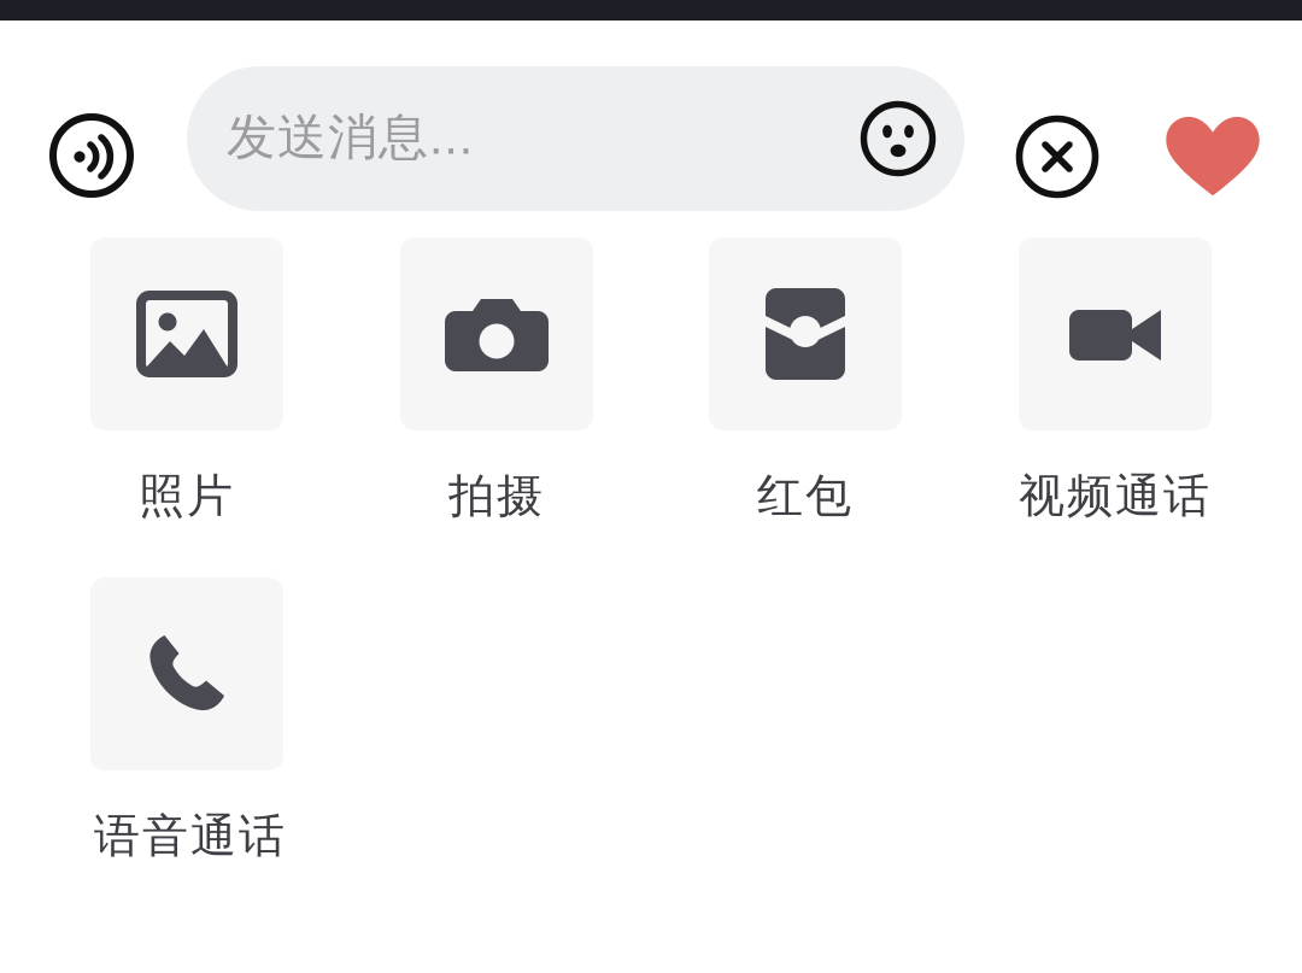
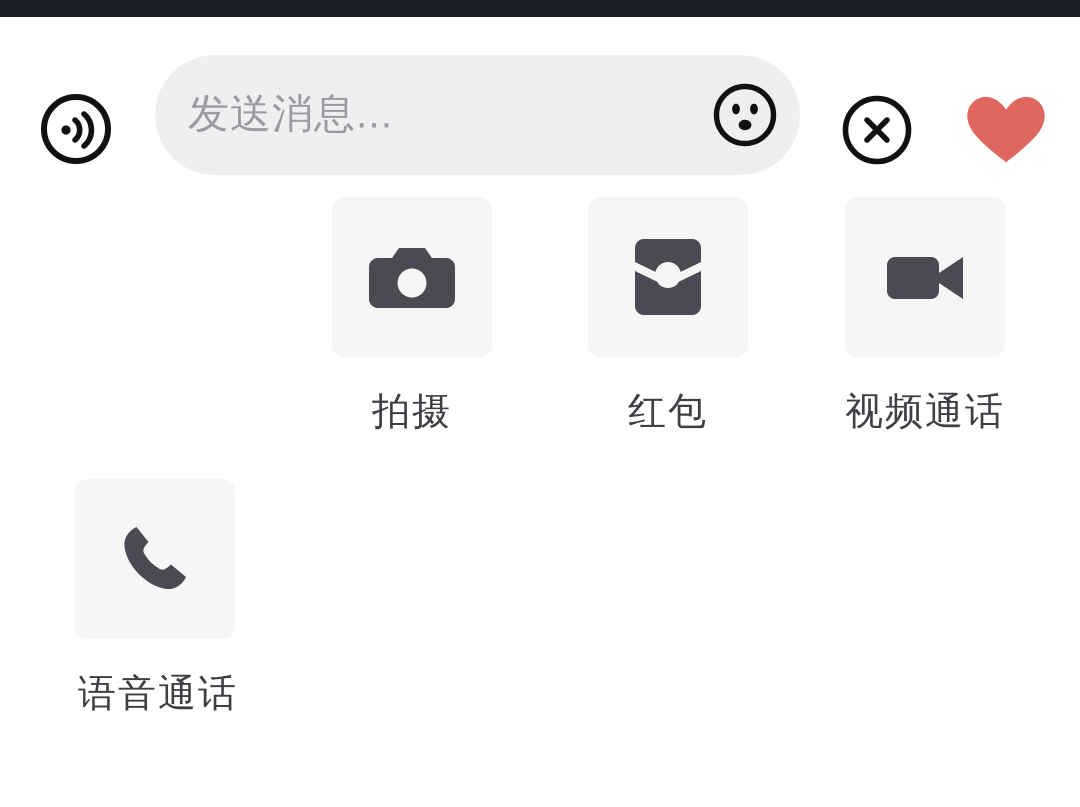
  发送消息...
- 照片
  拍摄
  红包
  视频通话
  语音通话
